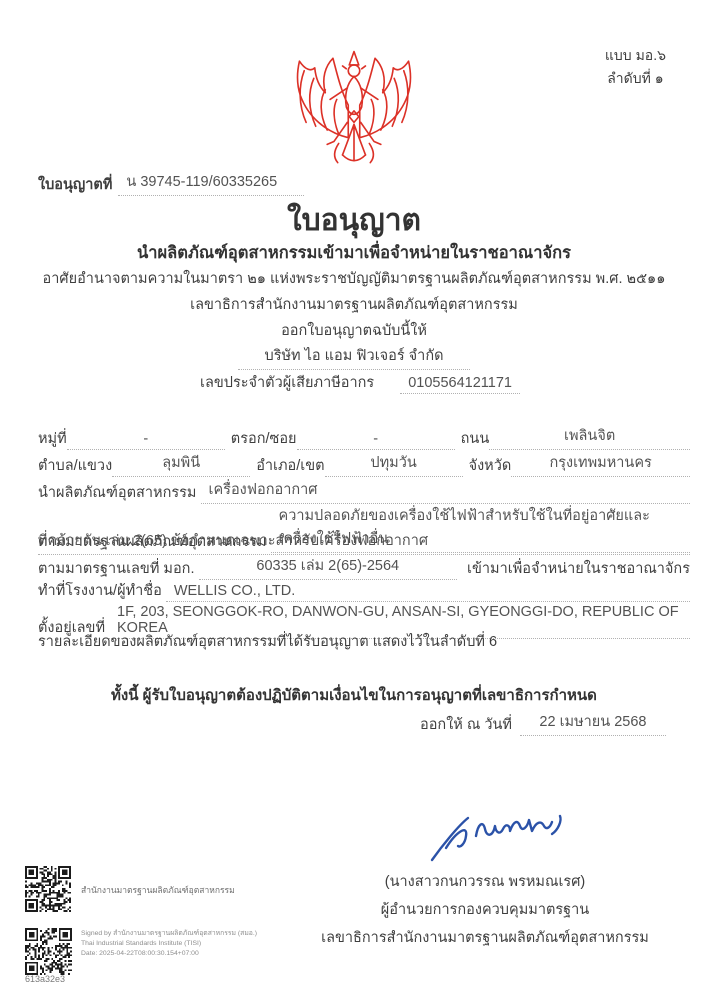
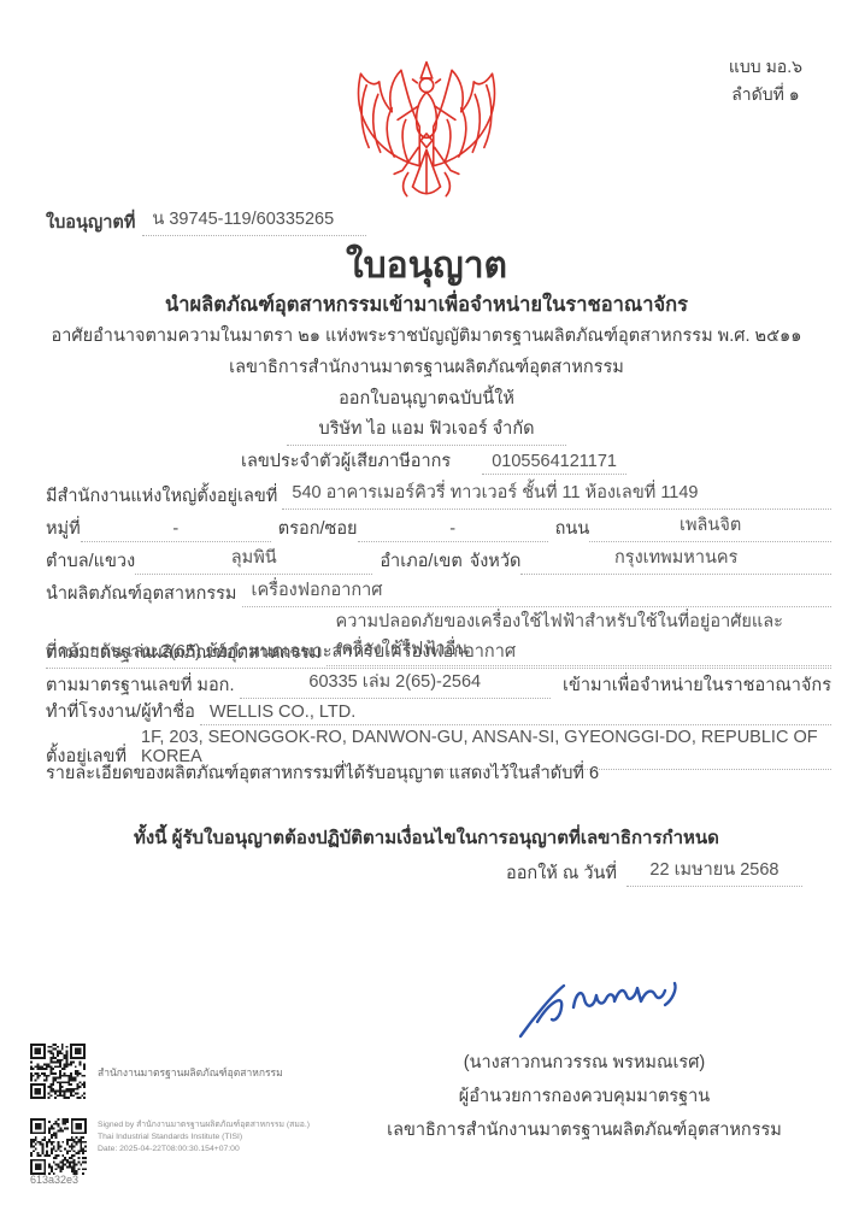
  แบบ มอ.๖
  ลำดับที่ ๑
  ใบอนุญาตที่
  น 39745-119/60335265
  ใบอนุญาต
  นำผลิตภัณฑ์อุตสาหกรรมเข้ามาเพื่อจำหน่ายในราชอาณาจักร
  อาศัยอำนาจตามความในมาตรา ๒๑ แห่งพระราชบัญญัติมาตรฐานผลิตภัณฑ์อุตสาหกรรม พ.ศ. ๒๕๑๑
  เลขาธิการสำนักงานมาตรฐานผลิตภัณฑ์อุตสาหกรรม
  ออกใบอนุญาตฉบับนี้ให้
  บริษัท ไอ แอม ฟิวเจอร์ จำกัด
  เลขประจำตัวผู้เสียภาษีอากร
  0105564121171
+ มีสำนักงานแห่งใหญ่ตั้งอยู่เลขที่
+ 540 อาคารเมอร์คิวรี่ ทาวเวอร์ ชั้นที่ 11 ห้องเลขที่ 1149
  หมู่ที่
  -
  ตรอก/ซอย
  -
  ถนน
  เพลินจิต
  ตำบล/แขวง
  ลุมพินี
  อำเภอ/เขต
- ปทุมวัน
  จังหวัด
  กรุงเทพมหานคร
  นำผลิตภัณฑ์อุตสาหกรรม
  เครื่องฟอกอากาศ
  ตามมาตรฐานผลิตภัณฑ์อุตสาหกรรม
  ความปลอดภัยของเครื่องใช้ไฟฟ้าสำหรับใช้ในที่อยู่อาศัยและเครื่องใช้ไฟฟ้าอื่น
  ที่คล้ายกัน เล่ม 2(65) ข้อกำหนดเฉพาะสำหรับเครื่องฟอกอากาศ
  ตามมาตรฐานเลขที่ มอก.
  60335 เล่ม 2(65)-2564
  เข้ามาเพื่อจำหน่ายในราชอาณาจักร
  ทำที่โรงงาน/ผู้ทำชื่อ
  WELLIS CO., LTD.
  ตั้งอยู่เลขที่
  1F, 203, SEONGGOK-RO, DANWON-GU, ANSAN-SI, GYEONGGI-DO, REPUBLIC OF KOREA
  รายละเอียดของผลิตภัณฑ์อุตสาหกรรมที่ได้รับอนุญาต แสดงไว้ในลำดับที่ 6
  ทั้งนี้ ผู้รับใบอนุญาตต้องปฏิบัติตามเงื่อนไขในการอนุญาตที่เลขาธิการกำหนด
  ออกให้ ณ วันที่
  22 เมษายน 2568
  (นางสาวกนกวรรณ พรหมณเรศ)
  ผู้อำนวยการกองควบคุมมาตรฐาน
  เลขาธิการสำนักงานมาตรฐานผลิตภัณฑ์อุตสาหกรรม
  สำนักงานมาตรฐานผลิตภัณฑ์อุตสาหกรรม
  613a32e3
